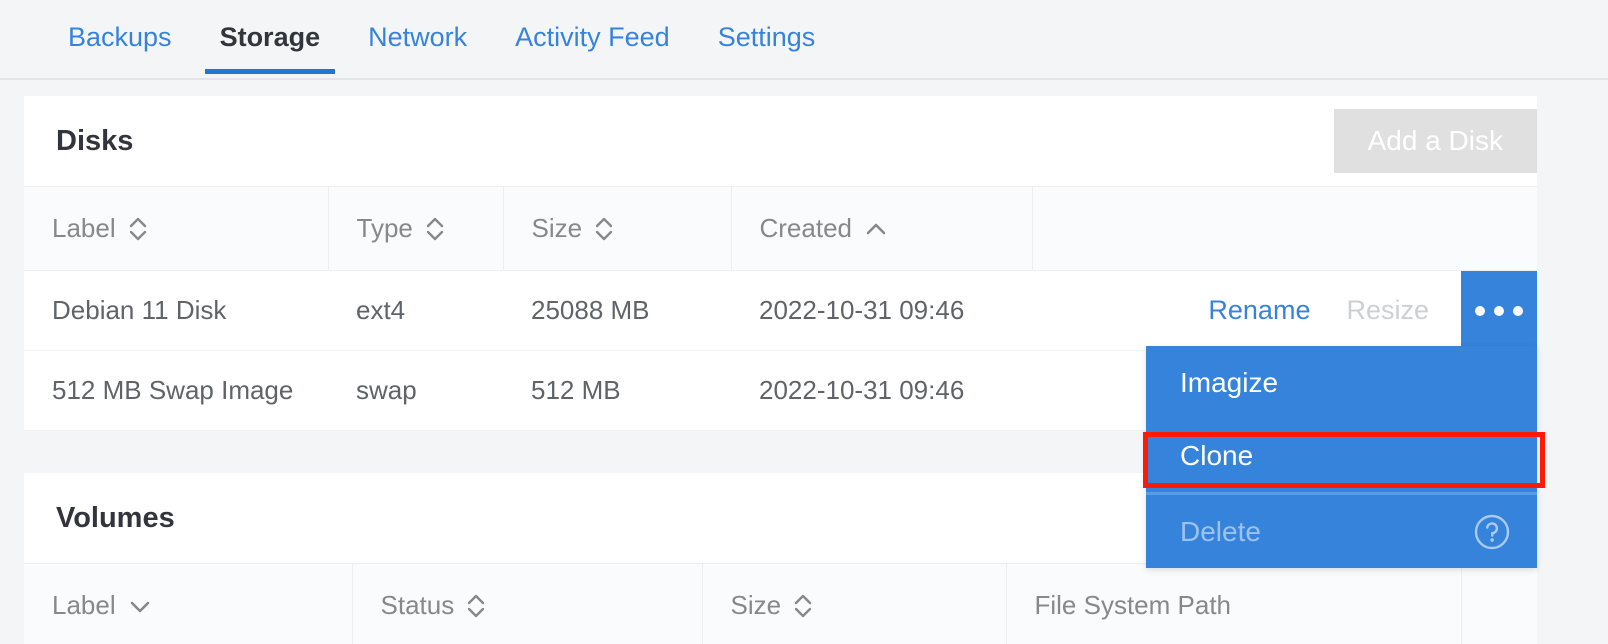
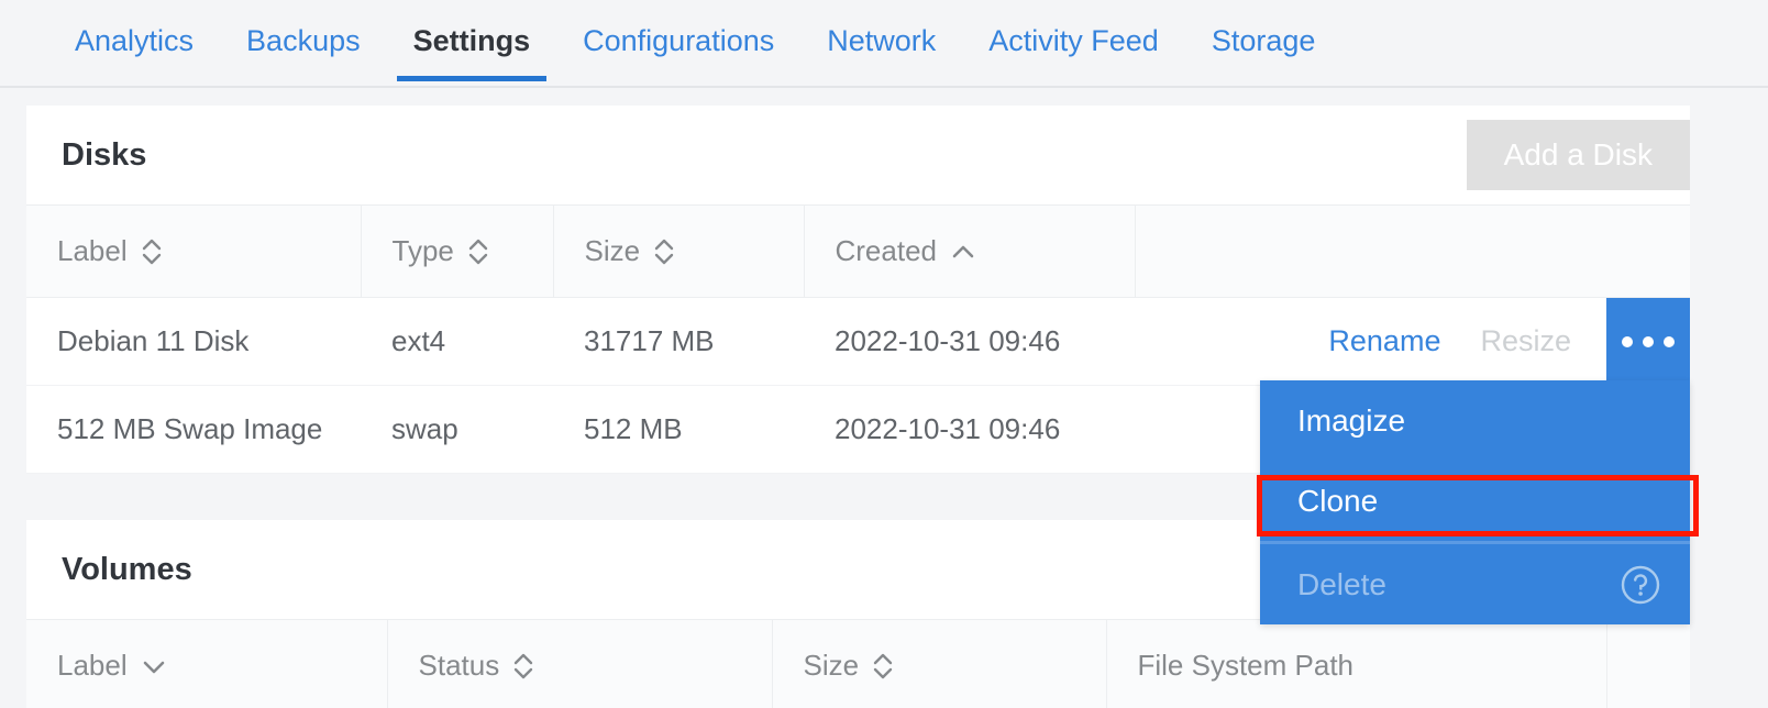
+ Analytics
  Backups
- Storage
+ Settings
+ Configurations
  Network
  Activity Feed
- Settings
+ Storage
  Disks
  Add a Disk
  Label	Type	Size	Created
- Debian 11 Disk	ext4	25088 MB	2022-10-31 09:46	Rename Resize
+ Debian 11 Disk	ext4	31717 MB	2022-10-31 09:46	Rename Resize
  512 MB Swap Image	swap	512 MB	2022-10-31 09:46
  Volumes
  Label	Status	Size	File System Path
  Imagize
  Clone
  Delete
